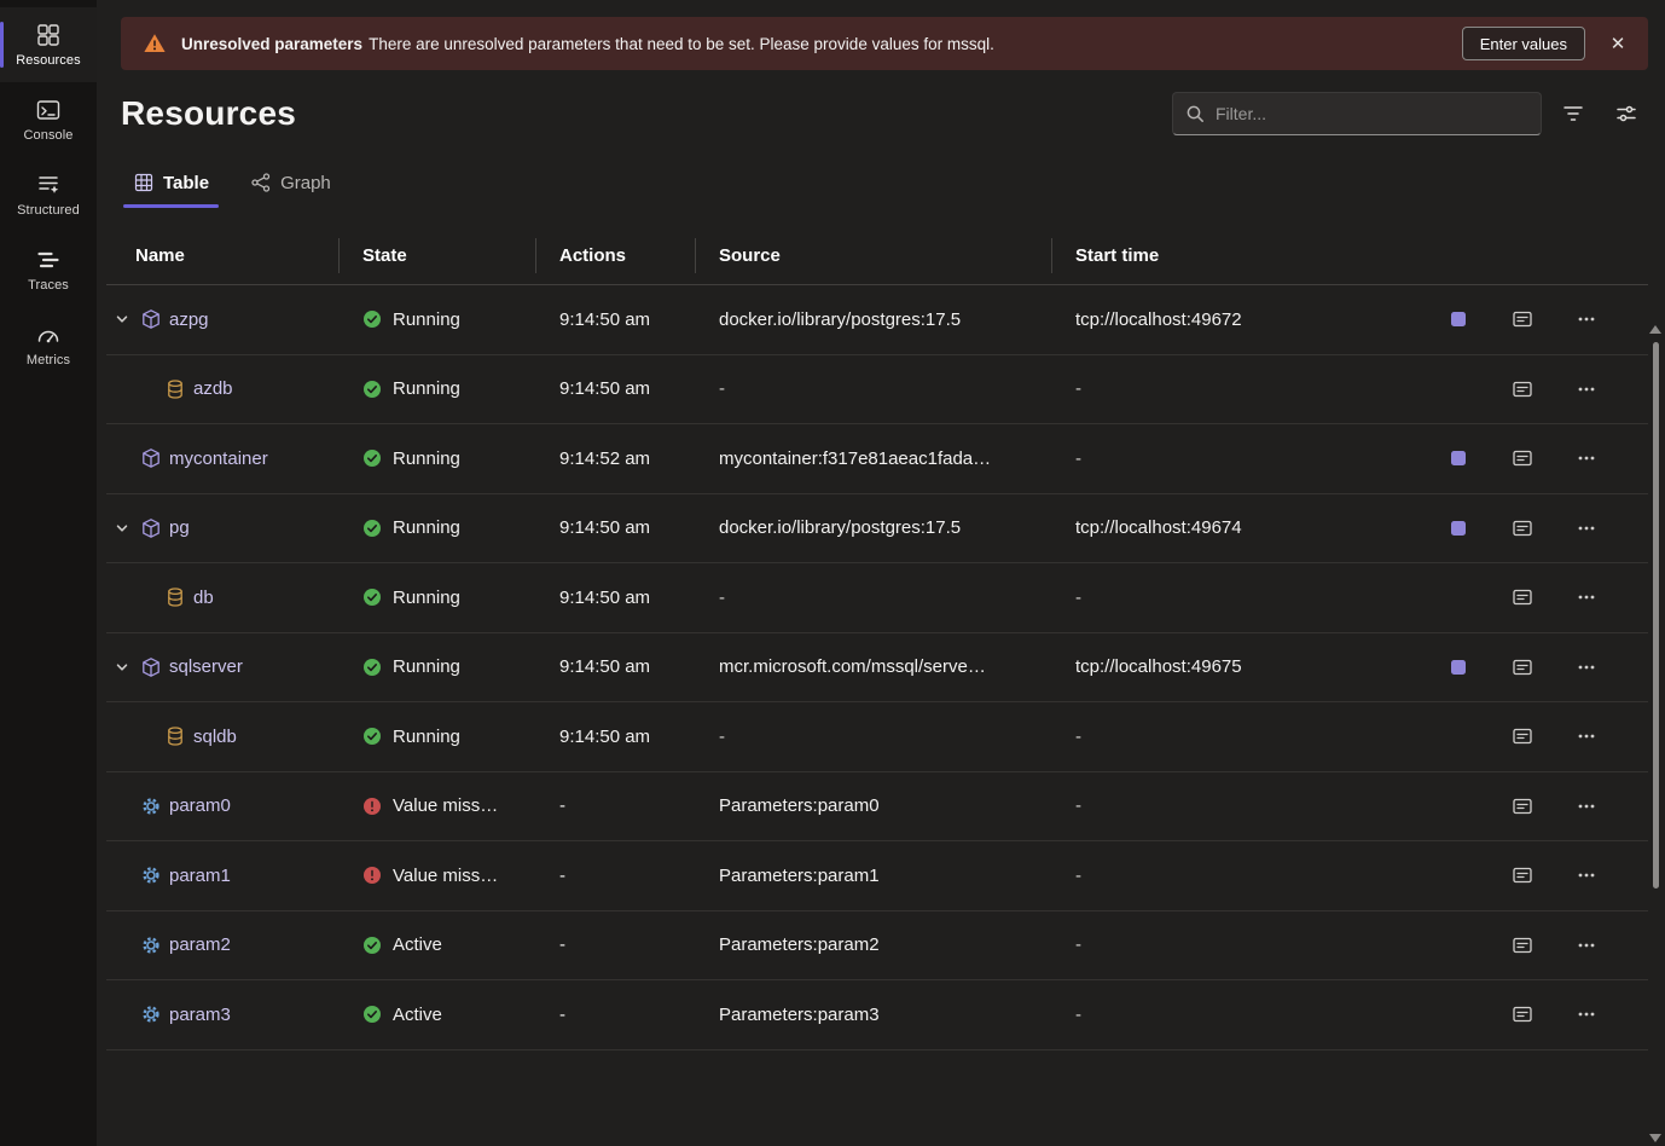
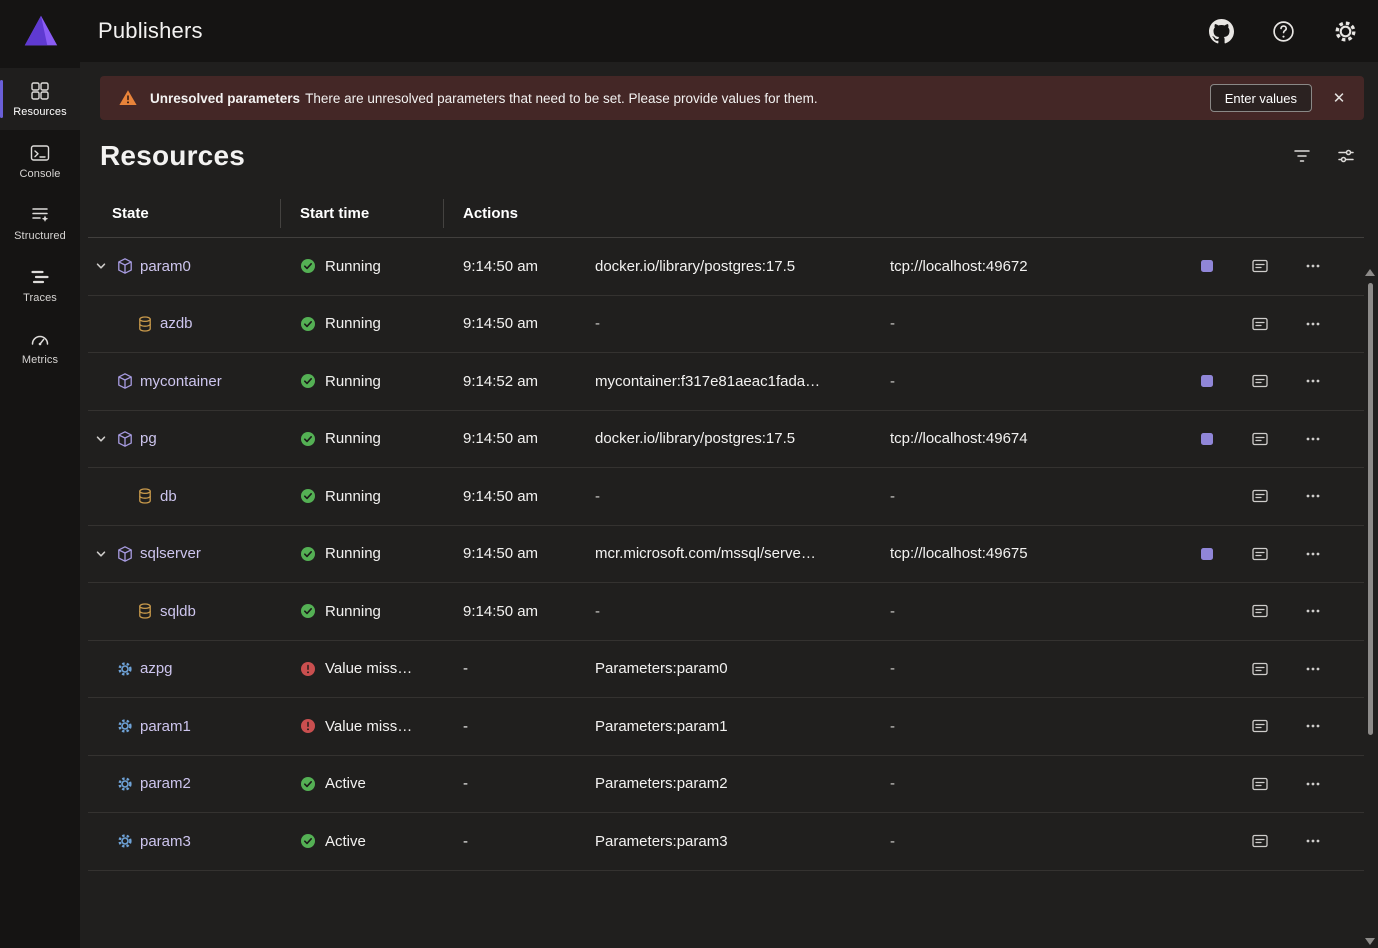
+ Publishers
  Resources
  Console
  Structured
  Traces
  Metrics
- Unresolved parameters There are unresolved parameters that need to be set. Please provide values for mssql.
+ Unresolved parameters There are unresolved parameters that need to be set. Please provide values for them.
  Enter values
  ✕
  Resources
- Filter...
- Table
- Graph
- Name
  State
- Actions
+ Start time
- Source
- Start time
+ Actions
- azpg
+ param0
  Running
  9:14:50 am
  docker.io/library/postgres:17.5
  tcp://localhost:49672
  azdb
  Running
  9:14:50 am
  -
  -
  mycontainer
  Running
  9:14:52 am
  mycontainer:f317e81aeac1fada…
  -
  pg
  Running
  9:14:50 am
  docker.io/library/postgres:17.5
  tcp://localhost:49674
  db
  Running
  9:14:50 am
  -
  -
  sqlserver
  Running
  9:14:50 am
  mcr.microsoft.com/mssql/serve…
  tcp://localhost:49675
  sqldb
  Running
  9:14:50 am
  -
  -
- param0
+ azpg
  Value miss…
  -
  Parameters:param0
  -
  param1
  Value miss…
  -
  Parameters:param1
  -
  param2
  Active
  -
  Parameters:param2
  -
  param3
  Active
  -
  Parameters:param3
  -
